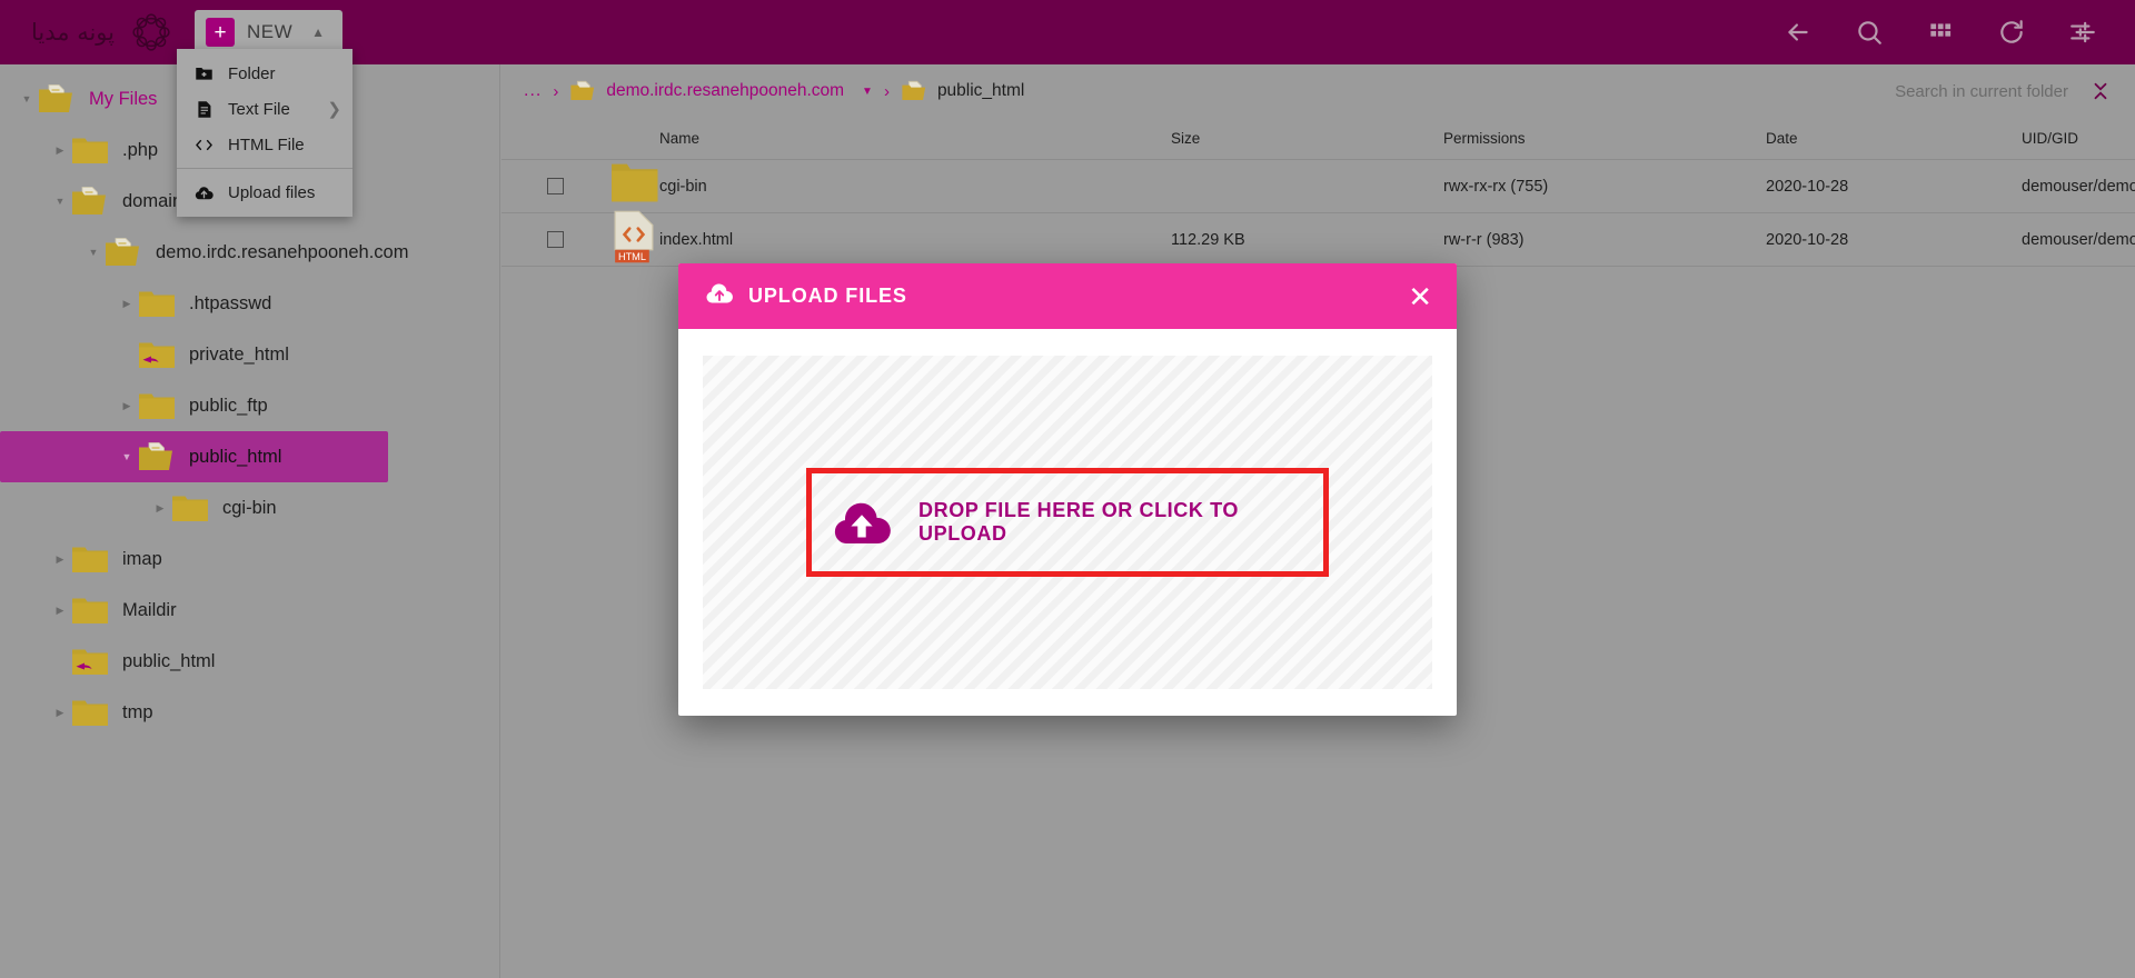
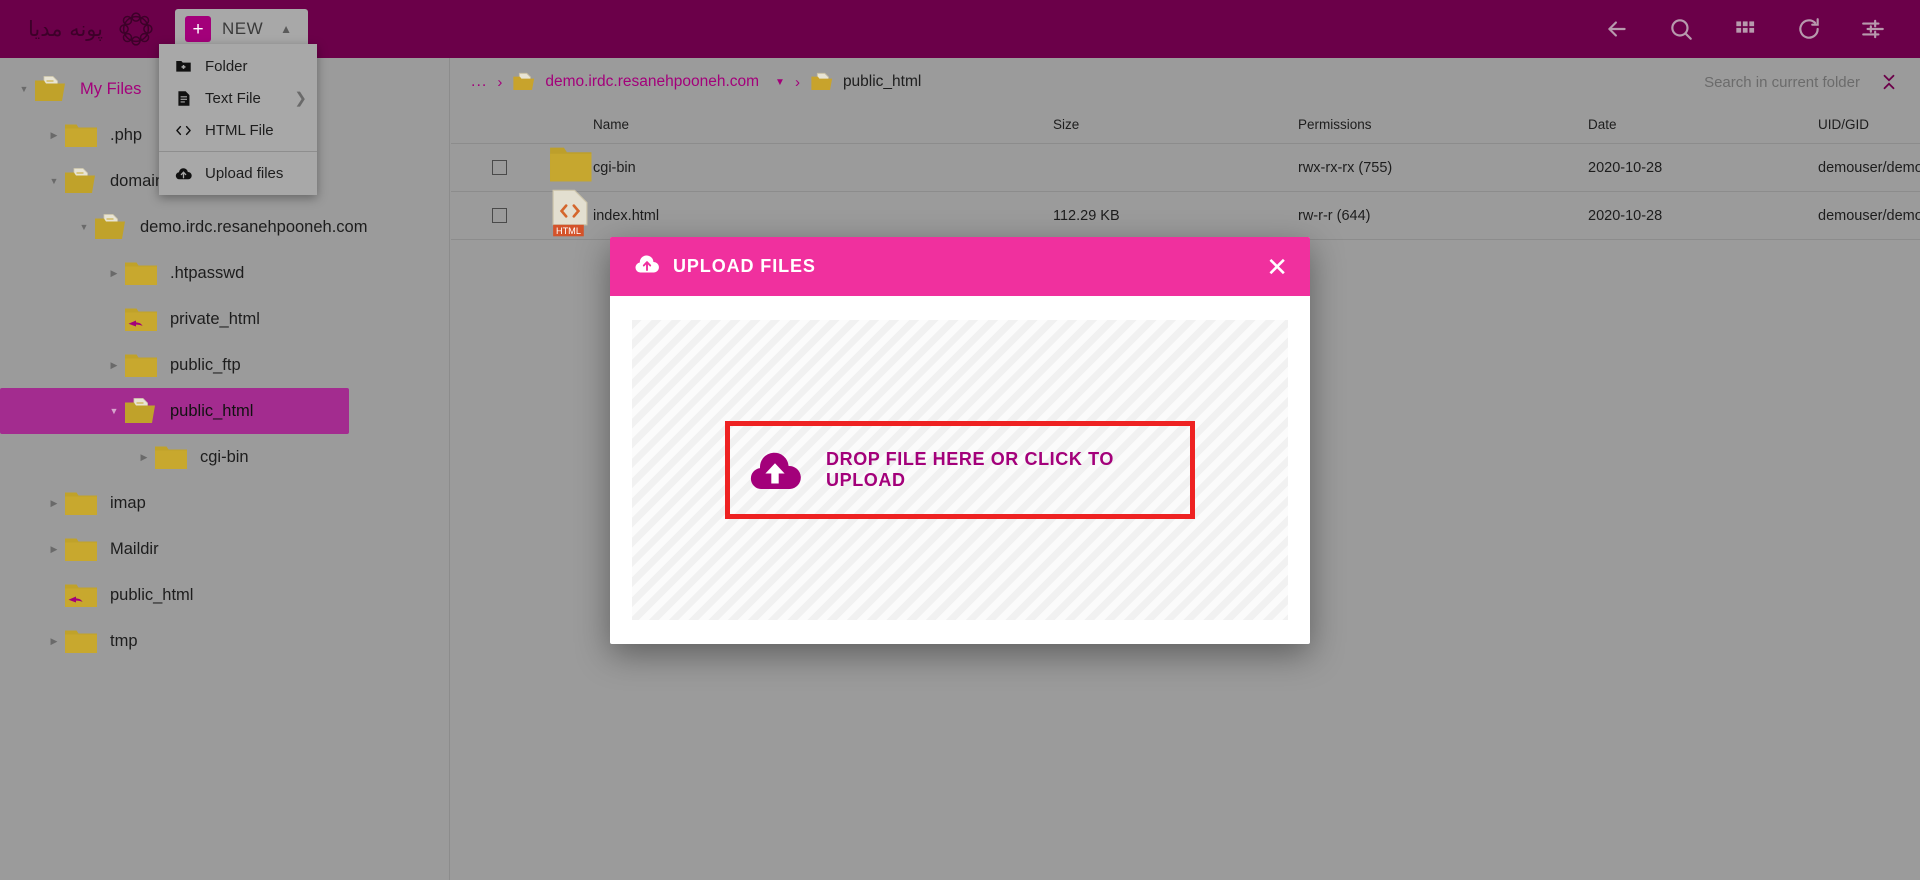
  پونه مدیا
  +
  NEW
  ▲
  Folder
  Text File
  ❯
  HTML File
  Upload files
  ▼
  My Files
  ▶
  .php
  ▼
  domai
  ▼
  demo.irdc.resanehpooneh.com
  ▶
  .htpasswd
  private_html
  ▶
  public_ftp
  ▼
  public_html
  ▶
  cgi-bin
  ▶
  imap
  ▶
  Maildir
  public_html
  ▶
  tmp
  ...
  ›
  demo.irdc.resanehpooneh.com
  ▼
  ›
  public_html
  Search in current folder
  Name
  Size
  Permissions
  Date
  UID/GID
  cgi-bin
  rwx-rx-rx (755)
  2020-10-28
  demouser/demo
  HTML
  index.html
  112.29 KB
- rw-r-r (983)
+ rw-r-r (644)
  2020-10-28
  demouser/demo
  UPLOAD FILES
  ✕
  DROP FILE HERE OR CLICK TO UPLOAD
